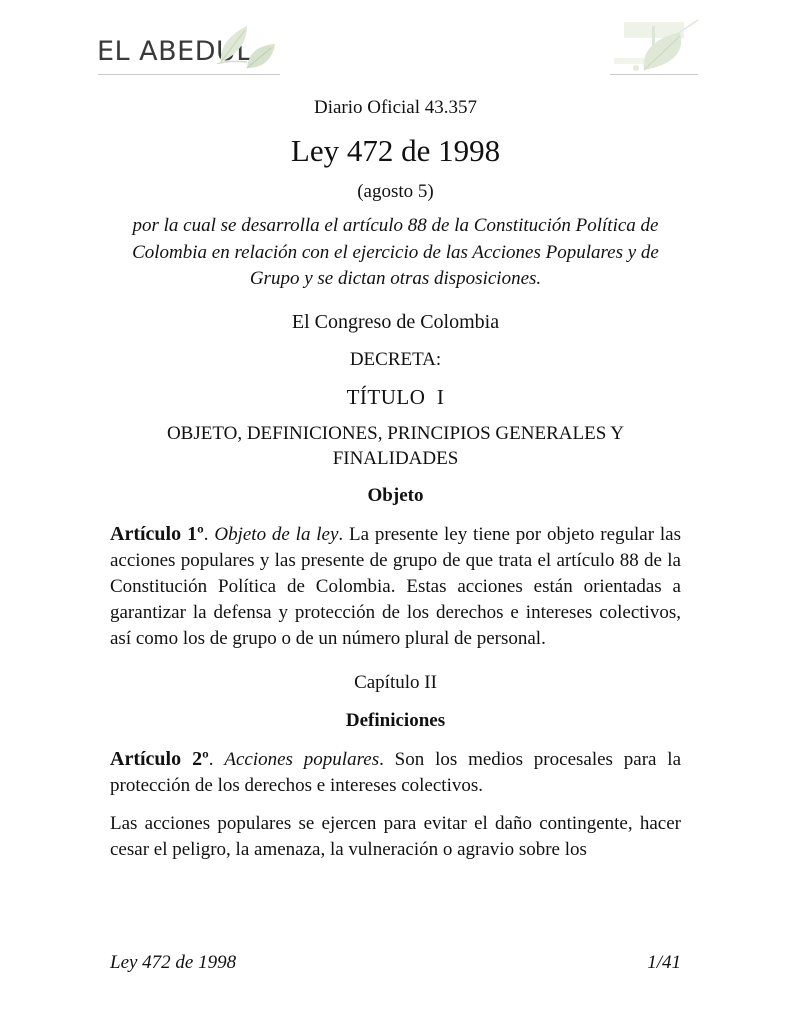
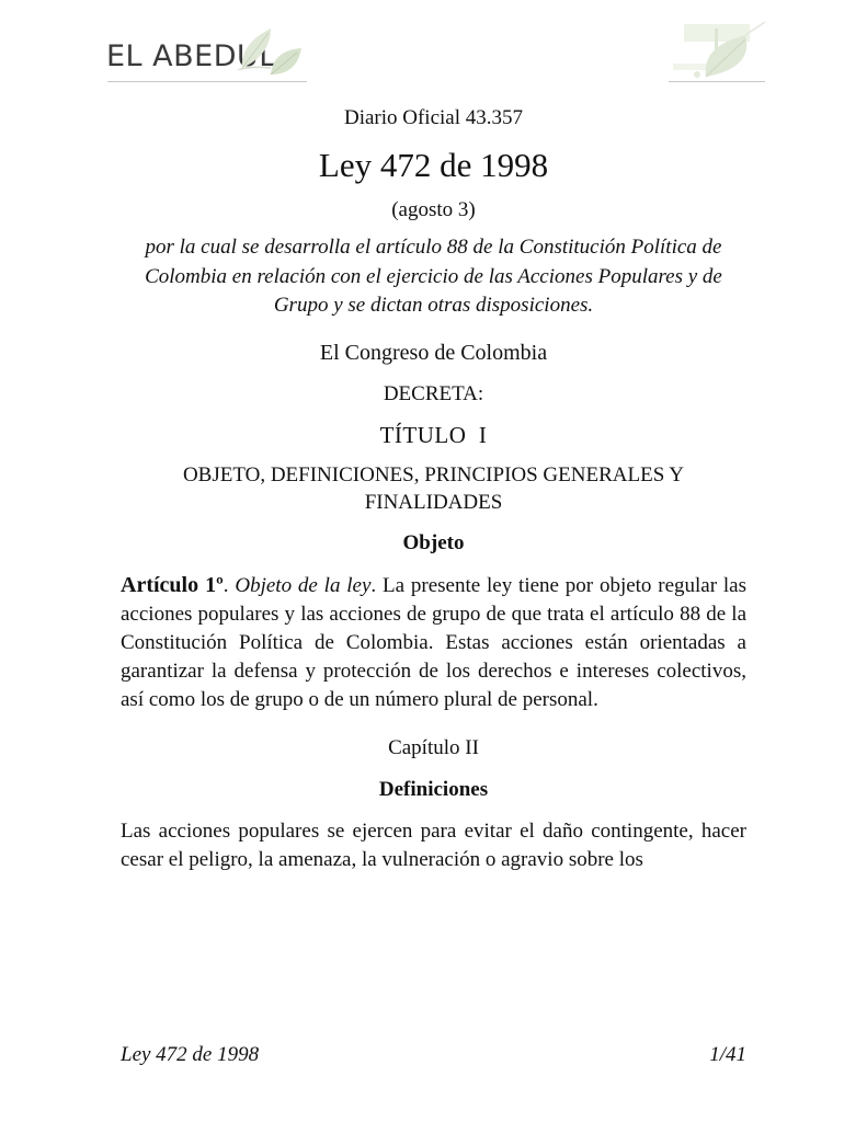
  EL ABEDL
  Diario Oficial 43.357
  Ley 472 de 1998
- (agosto 5)
+ (agosto 3)
  por la cual se desarrolla el artículo 88 de la Constitución Política de Colombia en relación con el ejercicio de las Acciones Populares y de Grupo y se dictan otras disposiciones.
  El Congreso de Colombia
  DECRETA:
  TÍTULO I
  OBJETO, DEFINICIONES, PRINCIPIOS GENERALES Y FINALIDADES
  Objeto
- Artículo 1º. Objeto de la ley. La presente ley tiene por objeto regular las acciones populares y las presente de grupo de que trata el artículo 88 de la Constitución Política de Colombia. Estas acciones están orientadas a garantizar la defensa y protección de los derechos e intereses colectivos, así como los de grupo o de un número plural de personal.
+ Artículo 1º. Objeto de la ley. La presente ley tiene por objeto regular las acciones populares y las acciones de grupo de que trata el artículo 88 de la Constitución Política de Colombia. Estas acciones están orientadas a garantizar la defensa y protección de los derechos e intereses colectivos, así como los de grupo o de un número plural de personal.
  Capítulo II
  Definiciones
- Artículo 2º. Acciones populares. Son los medios procesales para la protección de los derechos e intereses colectivos.
  Las acciones populares se ejercen para evitar el daño contingente, hacer cesar el peligro, la amenaza, la vulneración o agravio sobre los
  Ley 472 de 1998
  1/41
